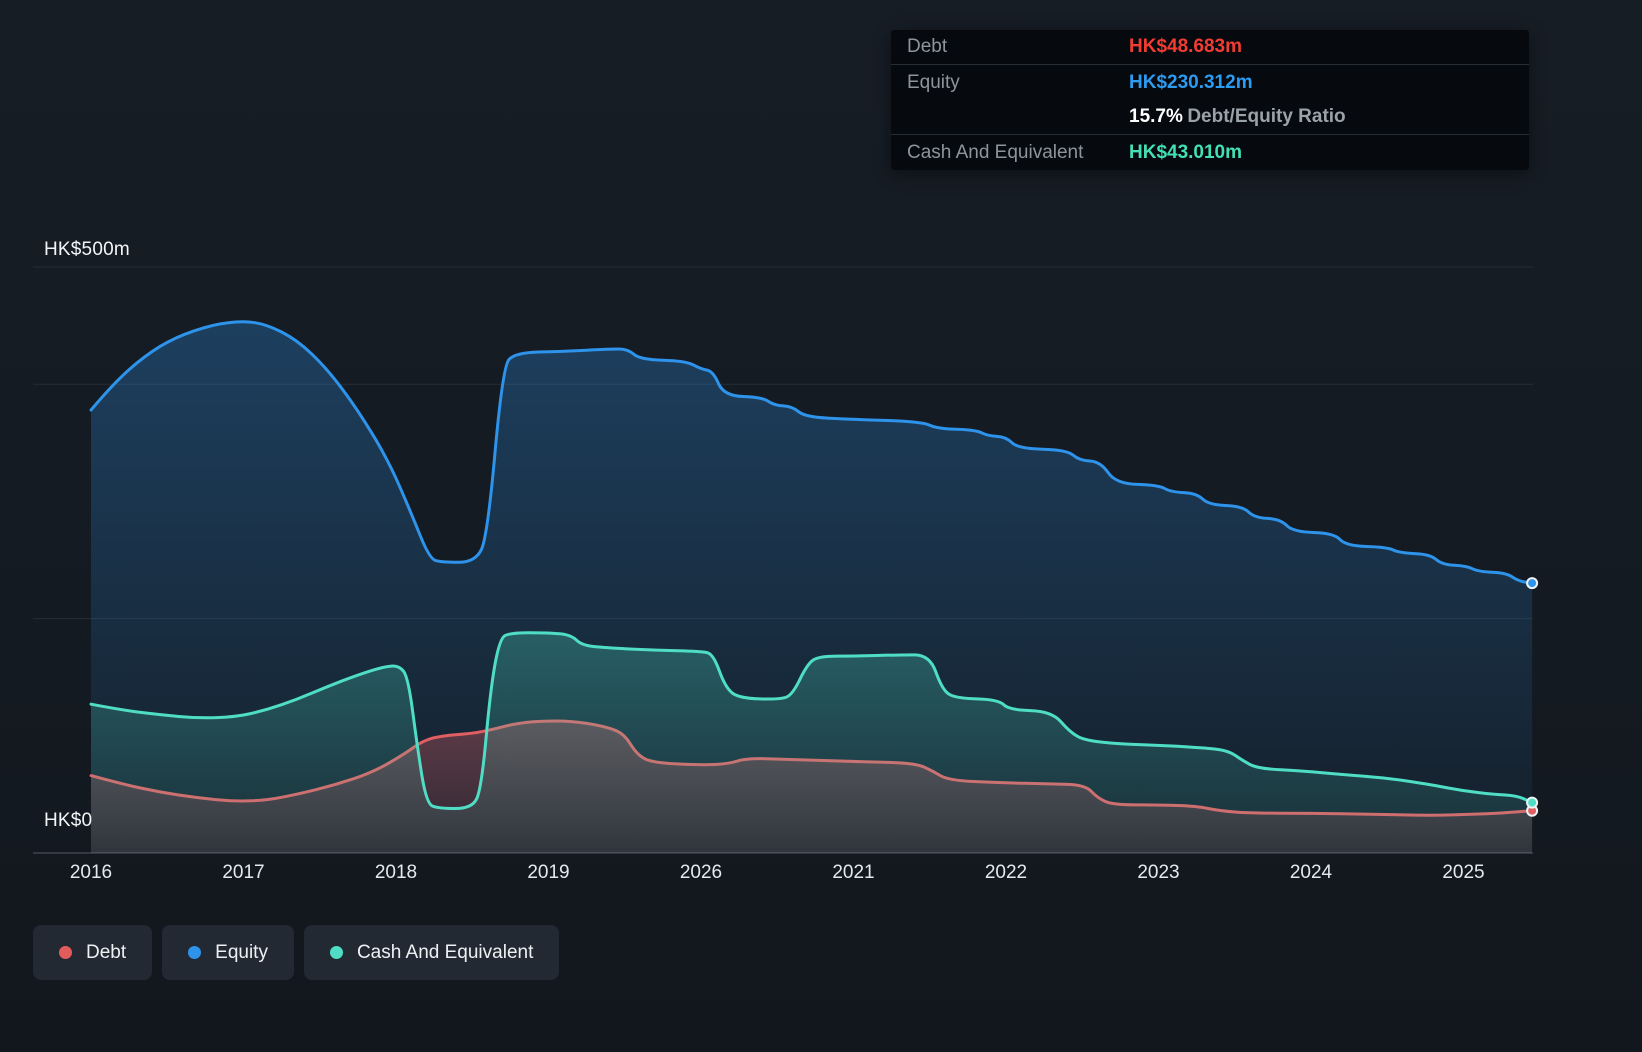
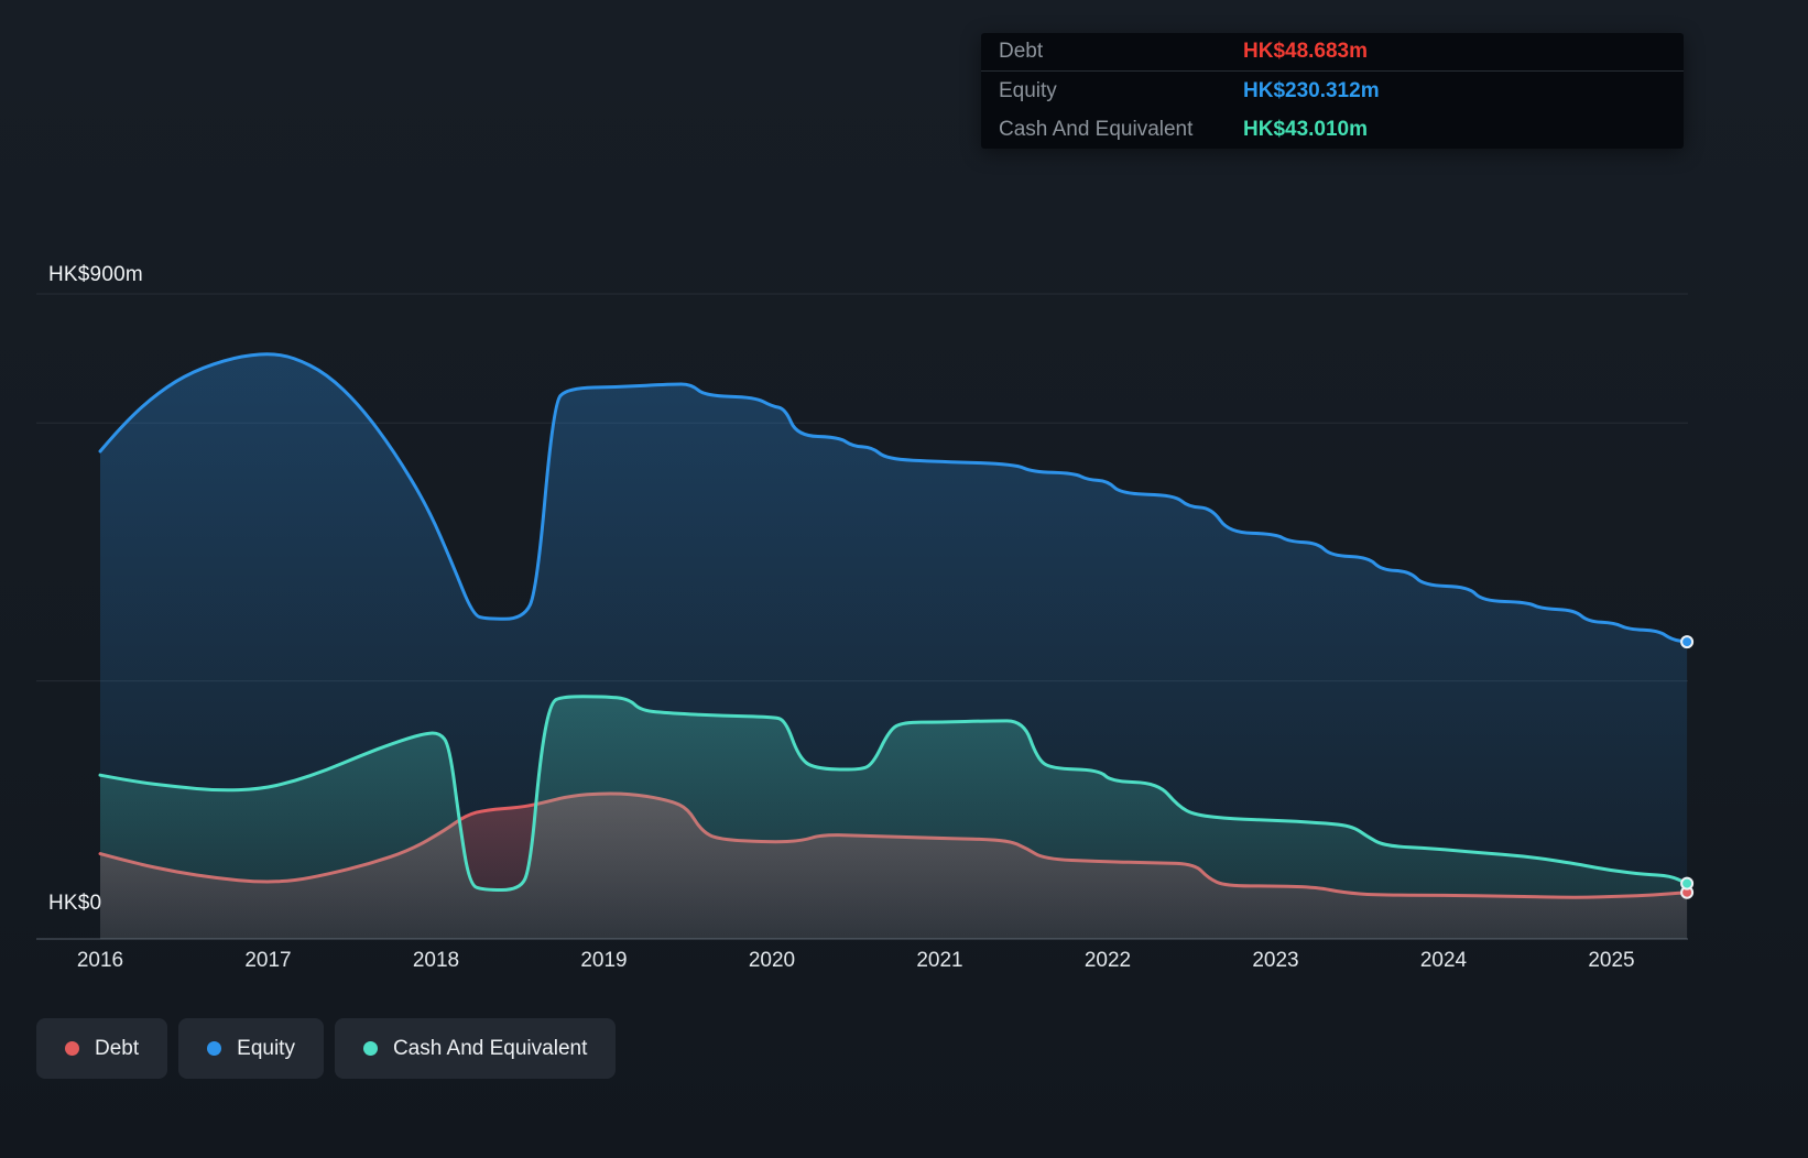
- HK$500m
+ HK$900m
  HK$0
  2016
  2017
  2018
  2019
- 2026
+ 2020
  2021
  2022
  2023
  2024
  2025
  Debt
  HK$48.683m
  Equity
  HK$230.312m
- 15.7% Debt/Equity Ratio
  Cash And Equivalent
  HK$43.010m
  Debt
  Equity
  Cash And Equivalent
